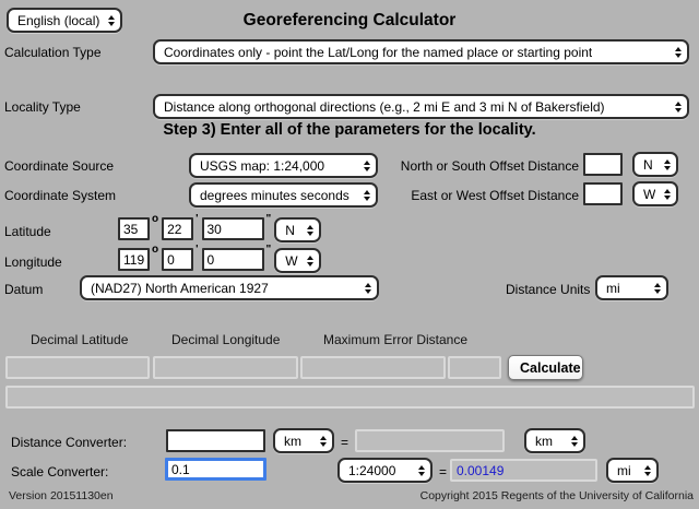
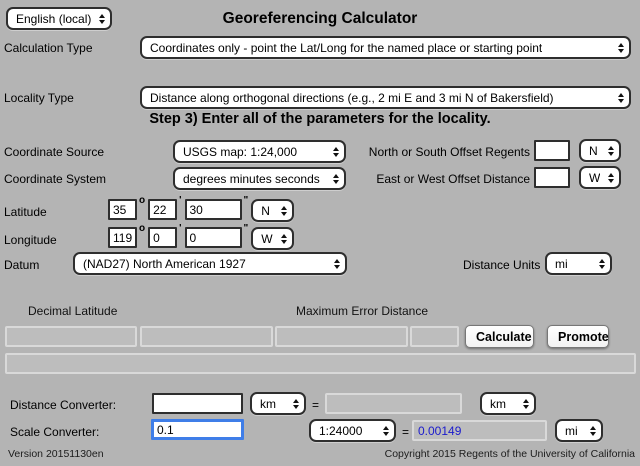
  English (local)
  Georeferencing Calculator
  Calculation Type
  Coordinates only - point the Lat/Long for the named place or starting point
  Locality Type
  Distance along orthogonal directions (e.g., 2 mi E and 3 mi N of Bakersfield)
  Step 3) Enter all of the parameters for the locality.
  Coordinate Source
  USGS map: 1:24,000
- North or South Offset Distance
+ North or South Offset Regents
  N
  Coordinate System
  degrees minutes seconds
  East or West Offset Distance
  W
  Latitude
  35
  o
  22
  '
  30
  "
  N
  Longitude
  119
  o
  0
  '
  0
  "
  W
  Datum
  (NAD27) North American 1927
  Distance Units
  mi
  Decimal Latitude
- Decimal Longitude
  Maximum Error Distance
  Calculate
+ Promote
  Distance Converter:
  km
  =
  km
  Scale Converter:
  0.1
  1:24000
  =
  0.00149
  mi
  Version 20151130en
  Copyright 2015 Regents of the University of California
